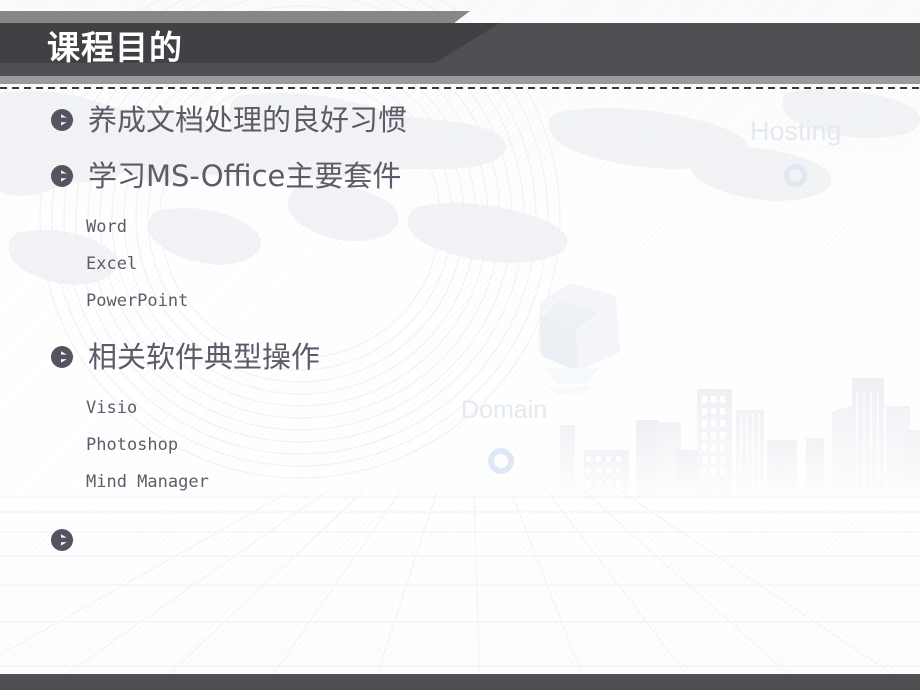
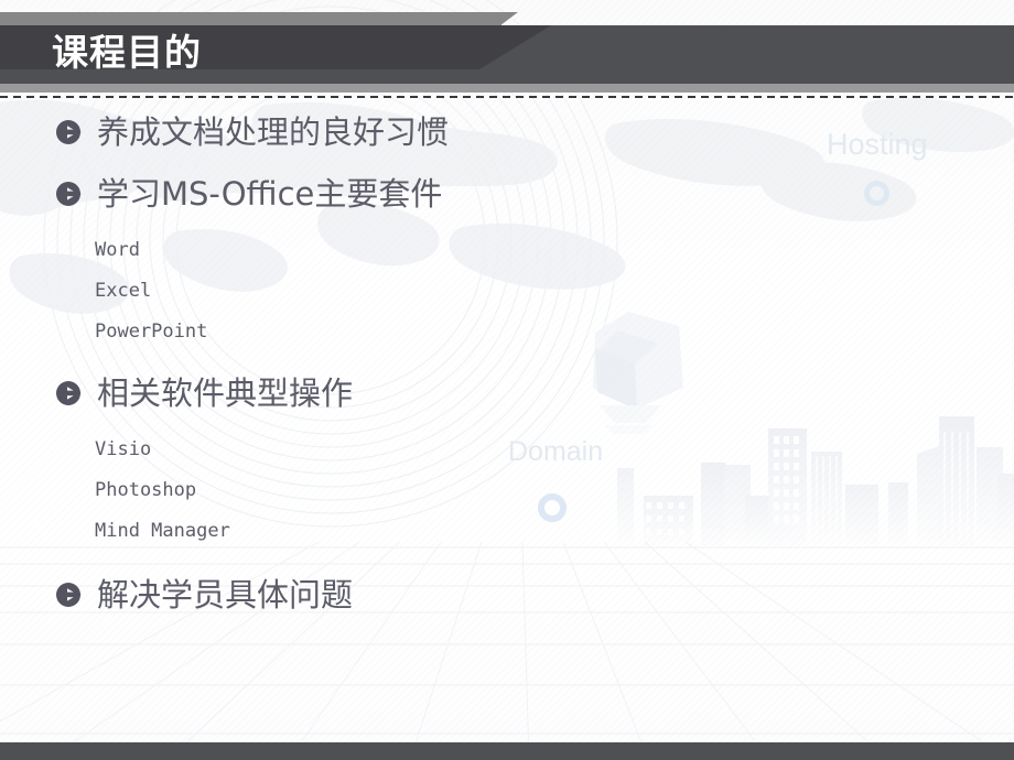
  Hosting
  Domain
  课程目的
  养成文档处理的良好习惯
  学习MS-Office主要套件
  Word
  Excel
  PowerPoint
  相关软件典型操作
  Visio
  Photoshop
  Mind Manager
+ 解决学员具体问题
